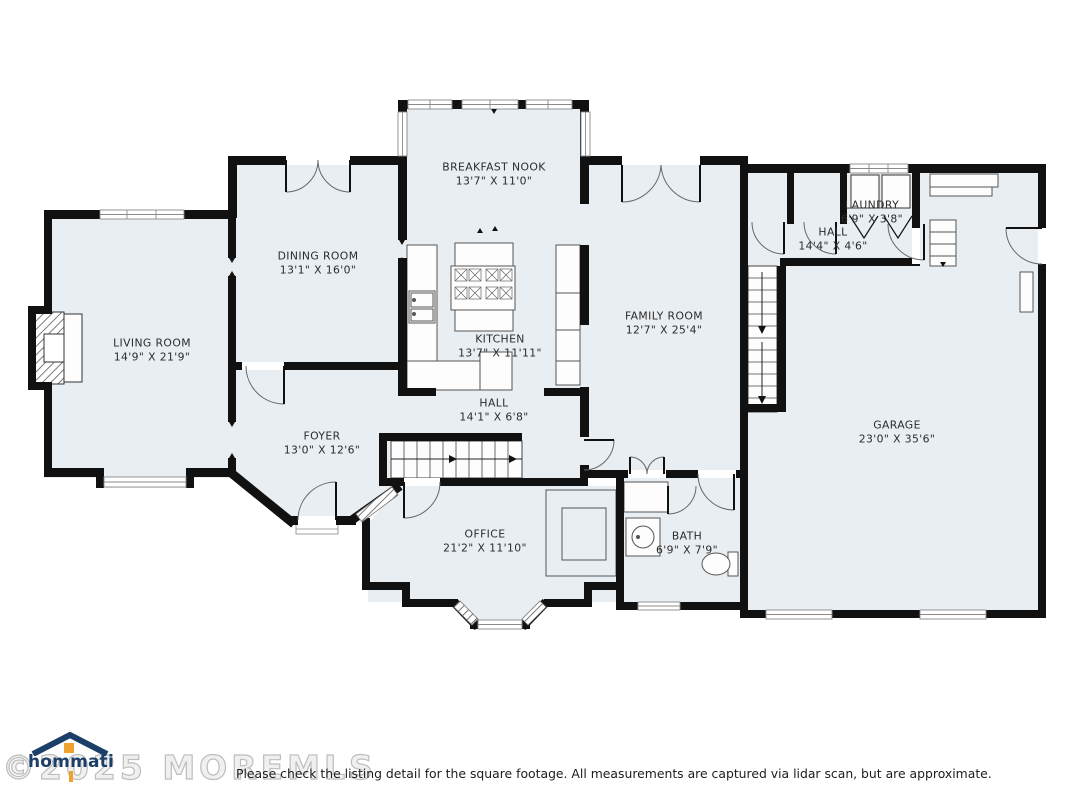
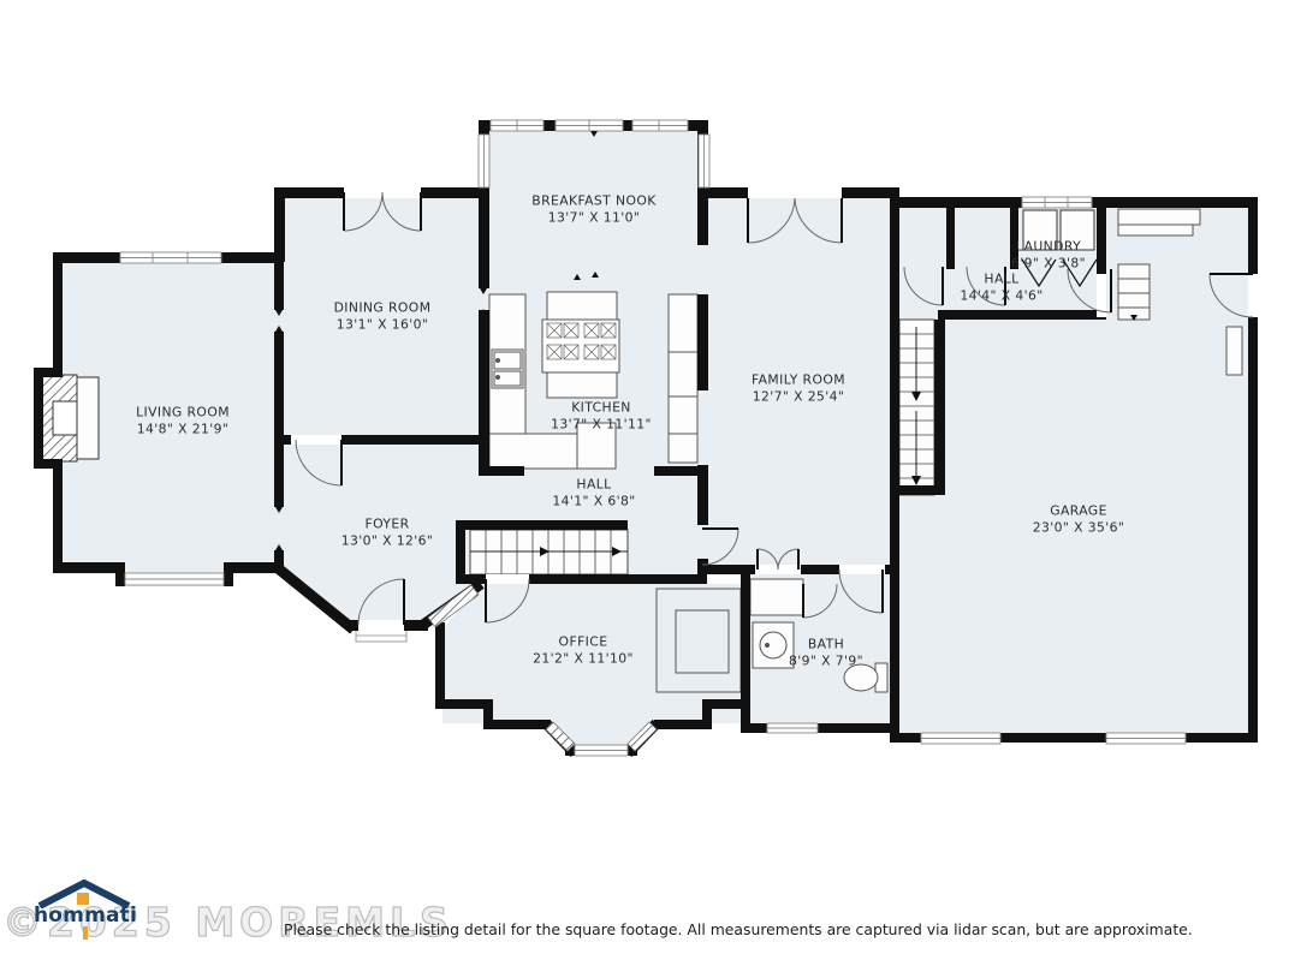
  BREAKFAST NOOK
  13'7" X 11'0"
  DINING ROOM
  13'1" X 16'0"
  LIVING ROOM
- 14'9" X 21'9"
+ 14'8" X 21'9"
  KITCHEN
  13'7" X 11'11"
  FAMILY ROOM
  12'7" X 25'4"
  LAUNDRY
  6'9" X 3'8"
  HALL
  14'4" X 4'6"
  HALL
  14'1" X 6'8"
  FOYER
  13'0" X 12'6"
  OFFICE
  21'2" X 11'10"
  BATH
- 6'9" X 7'9"
+ 8'9" X 7'9"
  GARAGE
  23'0" X 35'6"
  ©2025 MOREMLS
  hommati
  Please check the listing detail for the square footage. All measurements are captured via lidar scan, but are approximate.
